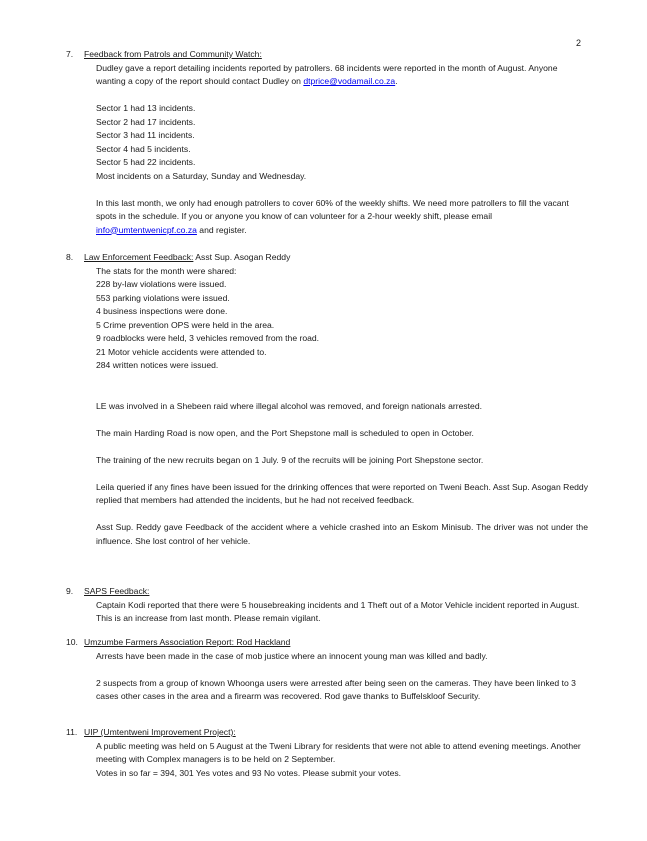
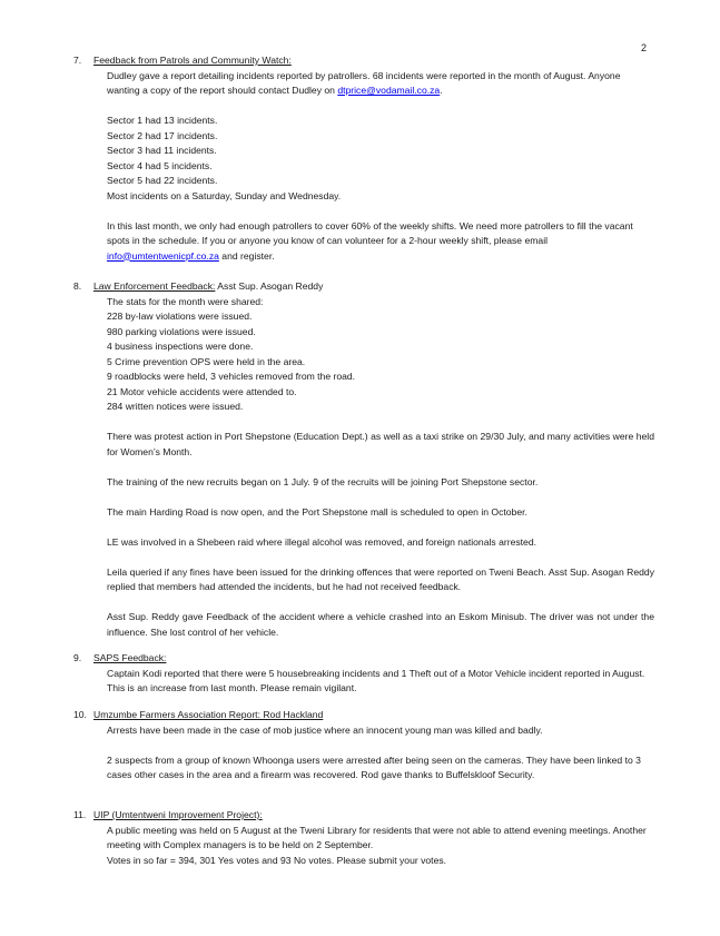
  2
  7.
  Feedback from Patrols and Community Watch:
  Dudley gave a report detailing incidents reported by patrollers. 68 incidents were reported in the month of August. Anyone wanting a copy of the report should contact Dudley on dtprice@vodamail.co.za.
  Sector 1 had 13 incidents.
  Sector 2 had 17 incidents.
  Sector 3 had 11 incidents.
  Sector 4 had 5 incidents.
  Sector 5 had 22 incidents.
  Most incidents on a Saturday, Sunday and Wednesday.
  In this last month, we only had enough patrollers to cover 60% of the weekly shifts. We need more patrollers to fill the vacant spots in the schedule. If you or anyone you know of can volunteer for a 2-hour weekly shift, please email info@umtentwenicpf.co.za and register.
  8.
  Law Enforcement Feedback: Asst Sup. Asogan Reddy
  The stats for the month were shared:
  228 by-law violations were issued.
- 553 parking violations were issued.
+ 980 parking violations were issued.
  4 business inspections were done.
  5 Crime prevention OPS were held in the area.
  9 roadblocks were held, 3 vehicles removed from the road.
  21 Motor vehicle accidents were attended to.
  284 written notices were issued.
+ There was protest action in Port Shepstone (Education Dept.) as well as a taxi strike on 29/30 July, and many activities were held for Women’s Month.
- LE was involved in a Shebeen raid where illegal alcohol was removed, and foreign nationals arrested.
+ The training of the new recruits began on 1 July. 9 of the recruits will be joining Port Shepstone sector.
  The main Harding Road is now open, and the Port Shepstone mall is scheduled to open in October.
- The training of the new recruits began on 1 July. 9 of the recruits will be joining Port Shepstone sector.
+ LE was involved in a Shebeen raid where illegal alcohol was removed, and foreign nationals arrested.
  Leila queried if any fines have been issued for the drinking offences that were reported on Tweni Beach. Asst Sup. Asogan Reddy replied that members had attended the incidents, but he had not received feedback.
  Asst Sup. Reddy gave Feedback of the accident where a vehicle crashed into an Eskom Minisub. The driver was not under the influence. She lost control of her vehicle.
  9.
  SAPS Feedback:
  Captain Kodi reported that there were 5 housebreaking incidents and 1 Theft out of a Motor Vehicle incident reported in August. This is an increase from last month. Please remain vigilant.
  10.
  Umzumbe Farmers Association Report: Rod Hackland
  Arrests have been made in the case of mob justice where an innocent young man was killed and badly.
  2 suspects from a group of known Whoonga users were arrested after being seen on the cameras. They have been linked to 3 cases other cases in the area and a firearm was recovered. Rod gave thanks to Buffelskloof Security.
  11.
  UIP (Umtentweni Improvement Project):
  A public meeting was held on 5 August at the Tweni Library for residents that were not able to attend evening meetings. Another meeting with Complex managers is to be held on 2 September.
  Votes in so far = 394, 301 Yes votes and 93 No votes. Please submit your votes.
